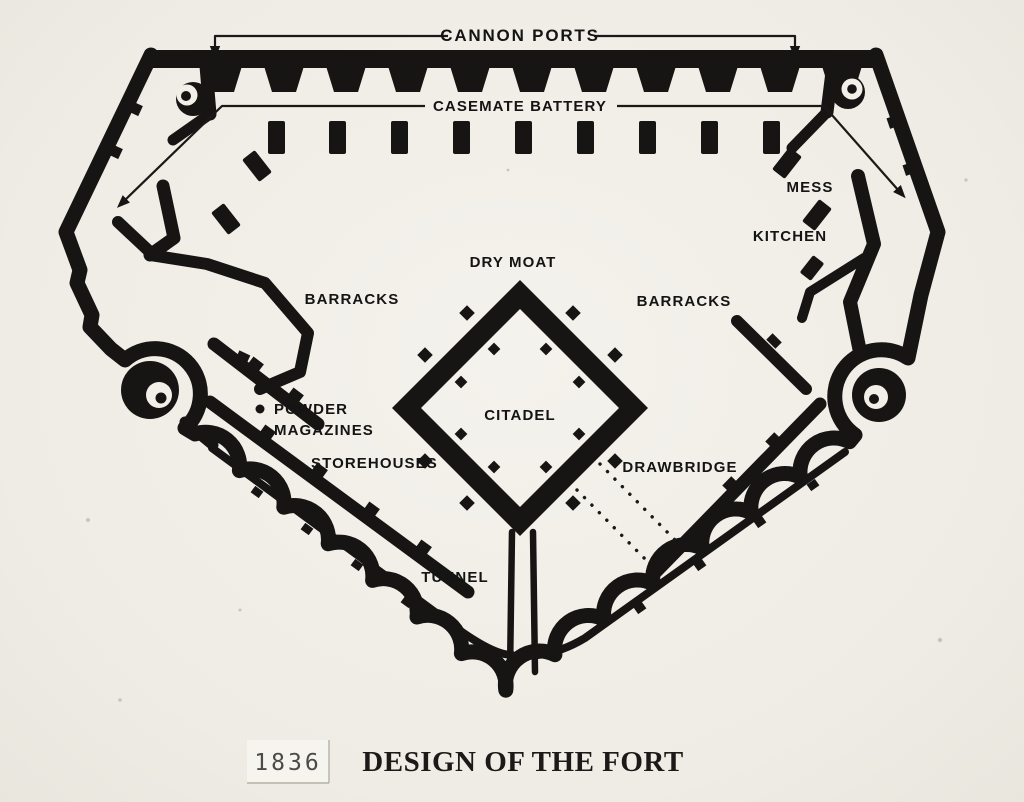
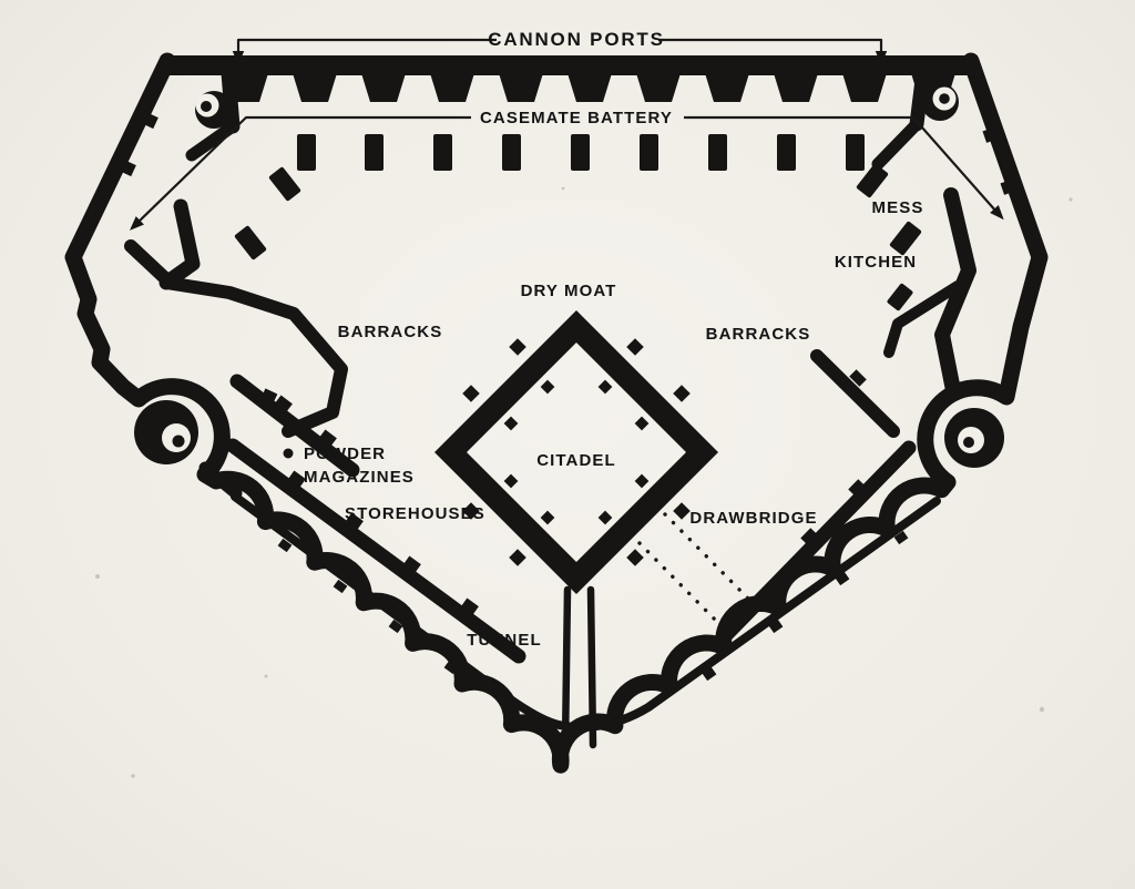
  CANNON PORTS
  CASEMATE BATTERY
  MESS
  KITCHEN
  DRY MOAT
  BARRACKS
  BARRACKS
  CITADEL
  POWDER
  MAGAZINES
  STOREHOUSES
  DRAWBRIDGE
  TUNNEL
- 1836
- DESIGN OF THE FORT
